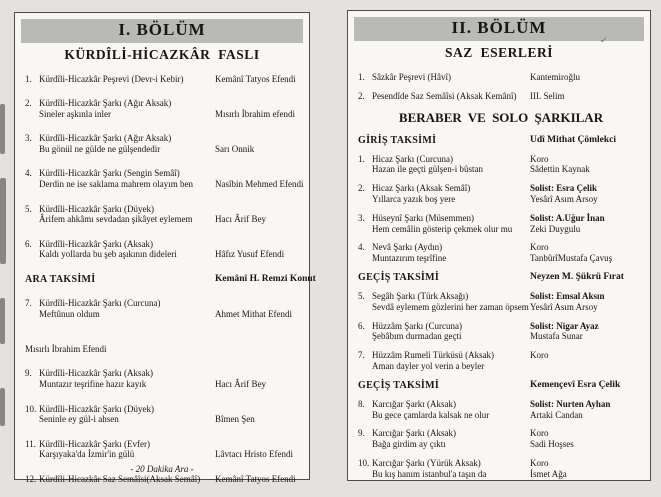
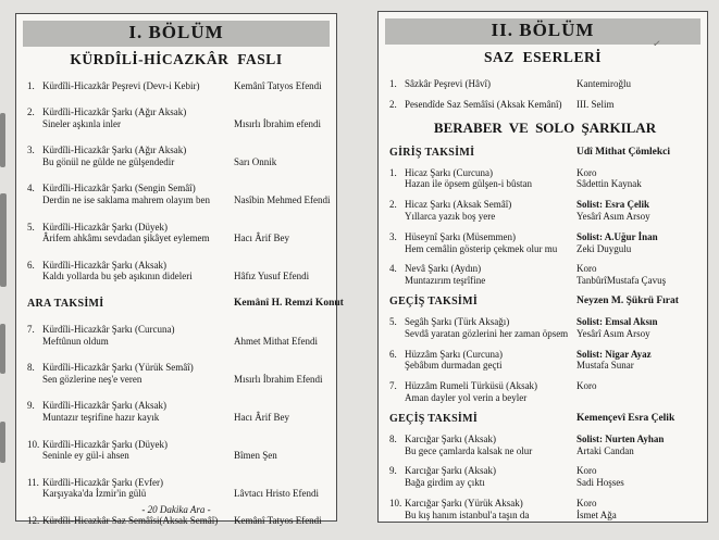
  I. BÖLÜM
  KÜRDÎLİ-HİCAZKÂR FASLI
  1. Kürdîli-Hicazkâr Peşrevi (Devr-i Kebir)
  Kemânî Tatyos Efendi
  2. Kürdîli-Hicazkâr Şarkı (Ağır Aksak)
  Sineler aşkınla inler
  Mısırlı İbrahim efendi
  3. Kürdîli-Hicazkâr Şarkı (Ağır Aksak)
  Bu gönül ne gülde ne gülşendedir
  Sarı Onnik
  4. Kürdîli-Hicazkâr Şarkı (Sengin Semâî)
  Derdin ne ise saklama mahrem olayım ben
  Nasîbin Mehmed Efendi
  5. Kürdîli-Hicazkâr Şarkı (Düyek)
  Ârifem ahkâmı sevdadan şikâyet eylemem
  Hacı Ârif Bey
  6. Kürdîli-Hicazkâr Şarkı (Aksak)
  Kaldı yollarda bu şeb aşıkının dideleri
  Hâfız Yusuf Efendi
  ARA TAKSİMİ
  Kemânî H. Remzi Konut
  7. Kürdîli-Hicazkâr Şarkı (Curcuna)
  Meftûnun oldum
  Ahmet Mithat Efendi
+ 8. Kürdîli-Hicazkâr Şarkı (Yürük Semâî)
+ Sen gözlerine neş'e veren
  Mısırlı İbrahim Efendi
  9. Kürdîli-Hicazkâr Şarkı (Aksak)
  Muntazır teşrifine hazır kayık
  Hacı Ârif Bey
  10. Kürdîli-Hicazkâr Şarkı (Düyek)
  Seninle ey gül-i ahsen
  Bîmen Şen
  11. Kürdîli-Hicazkâr Şarkı (Evfer)
  Karşıyaka'da İzmir'in gülü
  Lâvtacı Hristo Efendi
  12. Kürdîli-Hicazkâr Saz Semâîsi(Aksak Semâî)
  Kemânî Tatyos Efendi
  - 20 Dakika Ara -
  II. BÖLÜM
  SAZ ESERLERİ
  1. Sâzkâr Peşrevi (Hâvî)
  Kantemiroğlu
  2. Pesendîde Saz Semâîsi (Aksak Kemânî)
  III. Selim
  BERABER VE SOLO ŞARKILAR
  GİRİŞ TAKSİMİ
  Udî Mithat Çömlekci
  1. Hicaz Şarkı (Curcuna)
- Hazan ile geçti gülşen-i bûstan
+ Hazan ile öpsem gülşen-i bûstan
  Koro
  Sâdettin Kaynak
  2. Hicaz Şarkı (Aksak Semâî)
  Yıllarca yazık boş yere
  Solist: Esra Çelik
  Yesârî Asım Arsoy
  3. Hüseynî Şarkı (Müsemmen)
  Hem cemâlin gösterip çekmek olur mu
  Solist: A.Uğur İnan
  Zeki Duygulu
  4. Nevâ Şarkı (Aydın)
  Muntazırım teşrîfine
  Koro
  TanbûrîMustafa Çavuş
  GEÇİŞ TAKSİMİ
  Neyzen M. Şükrü Fırat
  5. Segâh Şarkı (Türk Aksağı)
- Sevdâ eylemem gözlerini her zaman öpsem
+ Sevdâ yaratan gözlerini her zaman öpsem
  Solist: Emsal Aksın
  Yesârî Asım Arsoy
  6. Hüzzâm Şarkı (Curcuna)
  Şebâbım durmadan geçti
  Solist: Nigar Ayaz
  Mustafa Sunar
  7. Hüzzâm Rumeli Türküsü (Aksak)
  Aman dayler yol verin a beyler
  Koro
  GEÇİŞ TAKSİMİ
  Kemençevî Esra Çelik
  8. Karcığar Şarkı (Aksak)
  Bu gece çamlarda kalsak ne olur
  Solist: Nurten Ayhan
  Artaki Candan
  9. Karcığar Şarkı (Aksak)
  Bağa girdim ay çıktı
  Koro
  Sadi Hoşses
  10. Karcığar Şarkı (Yürük Aksak)
  Bu kış hanım istanbul'a taşın da
  Koro
  İsmet Ağa
